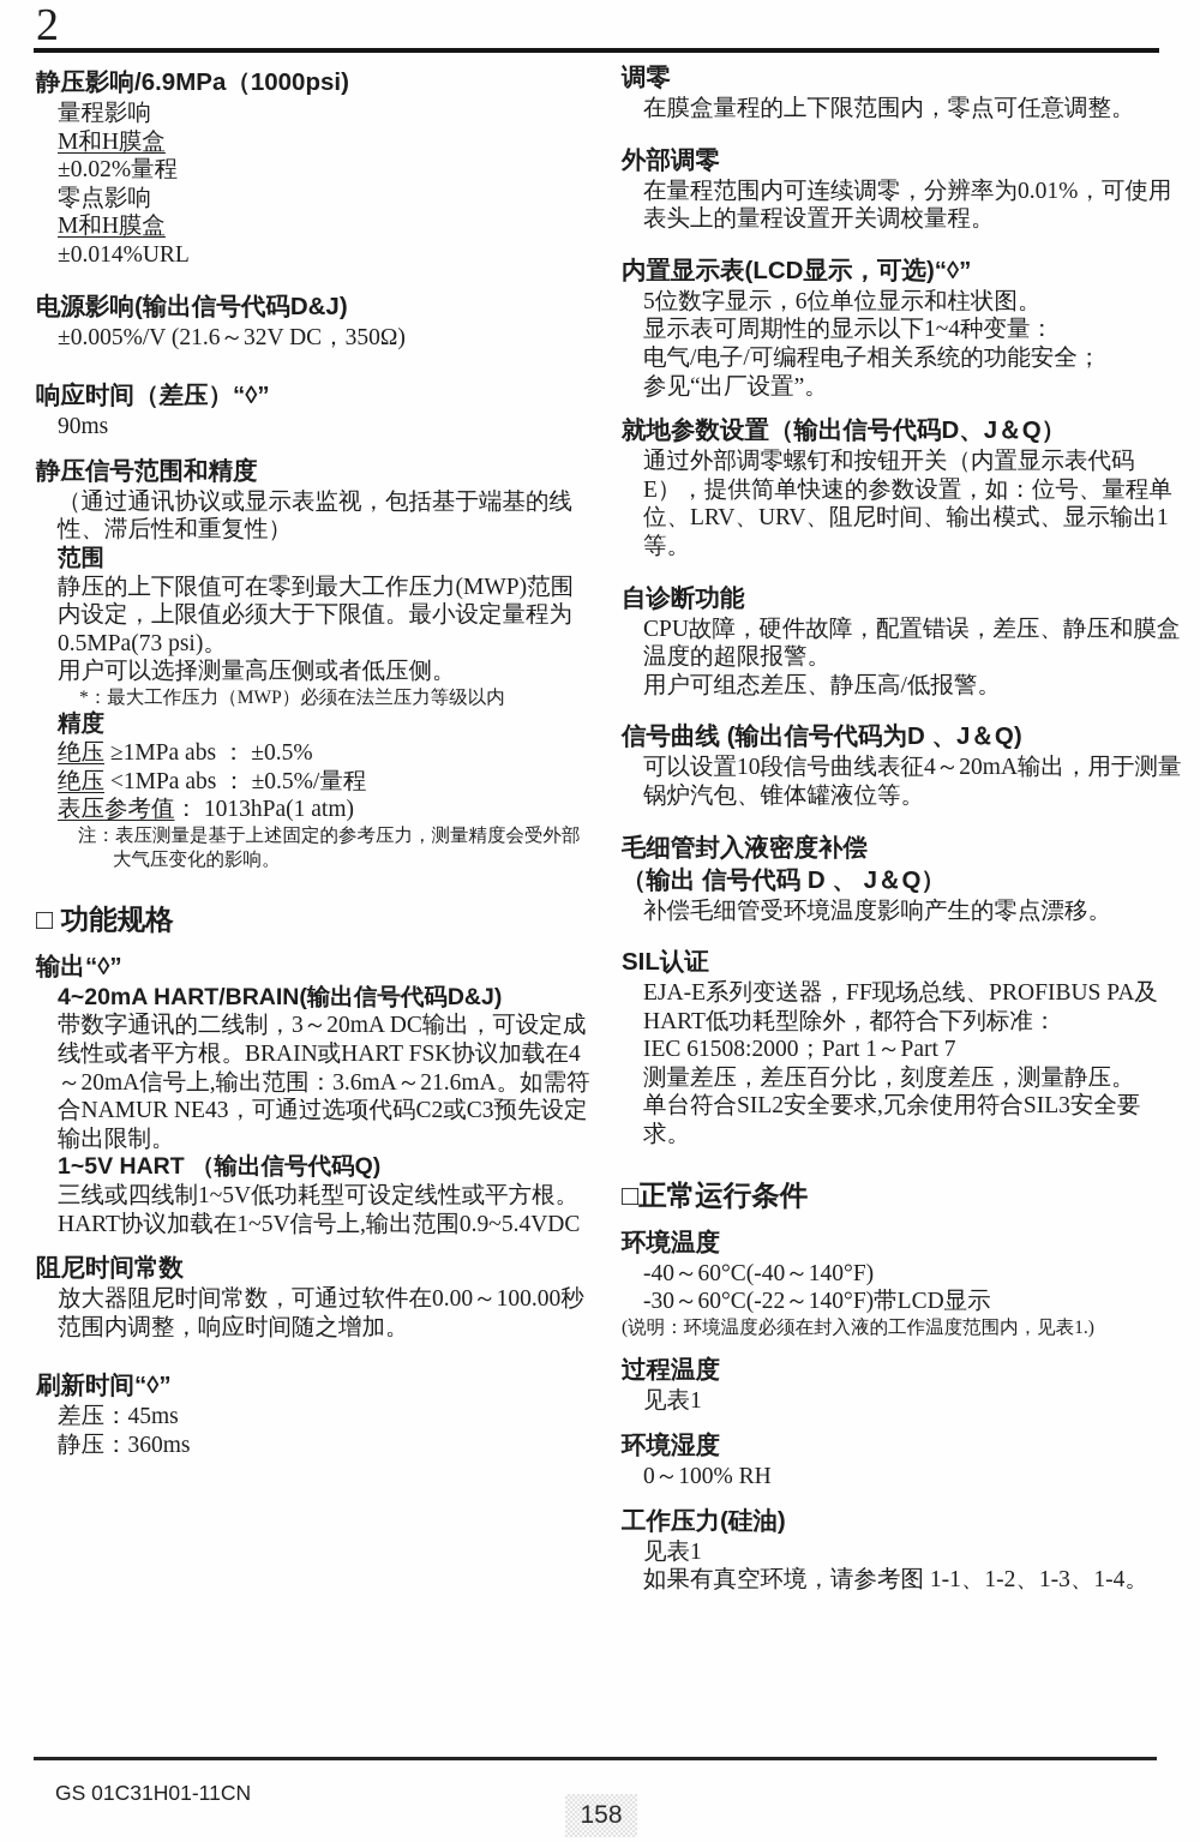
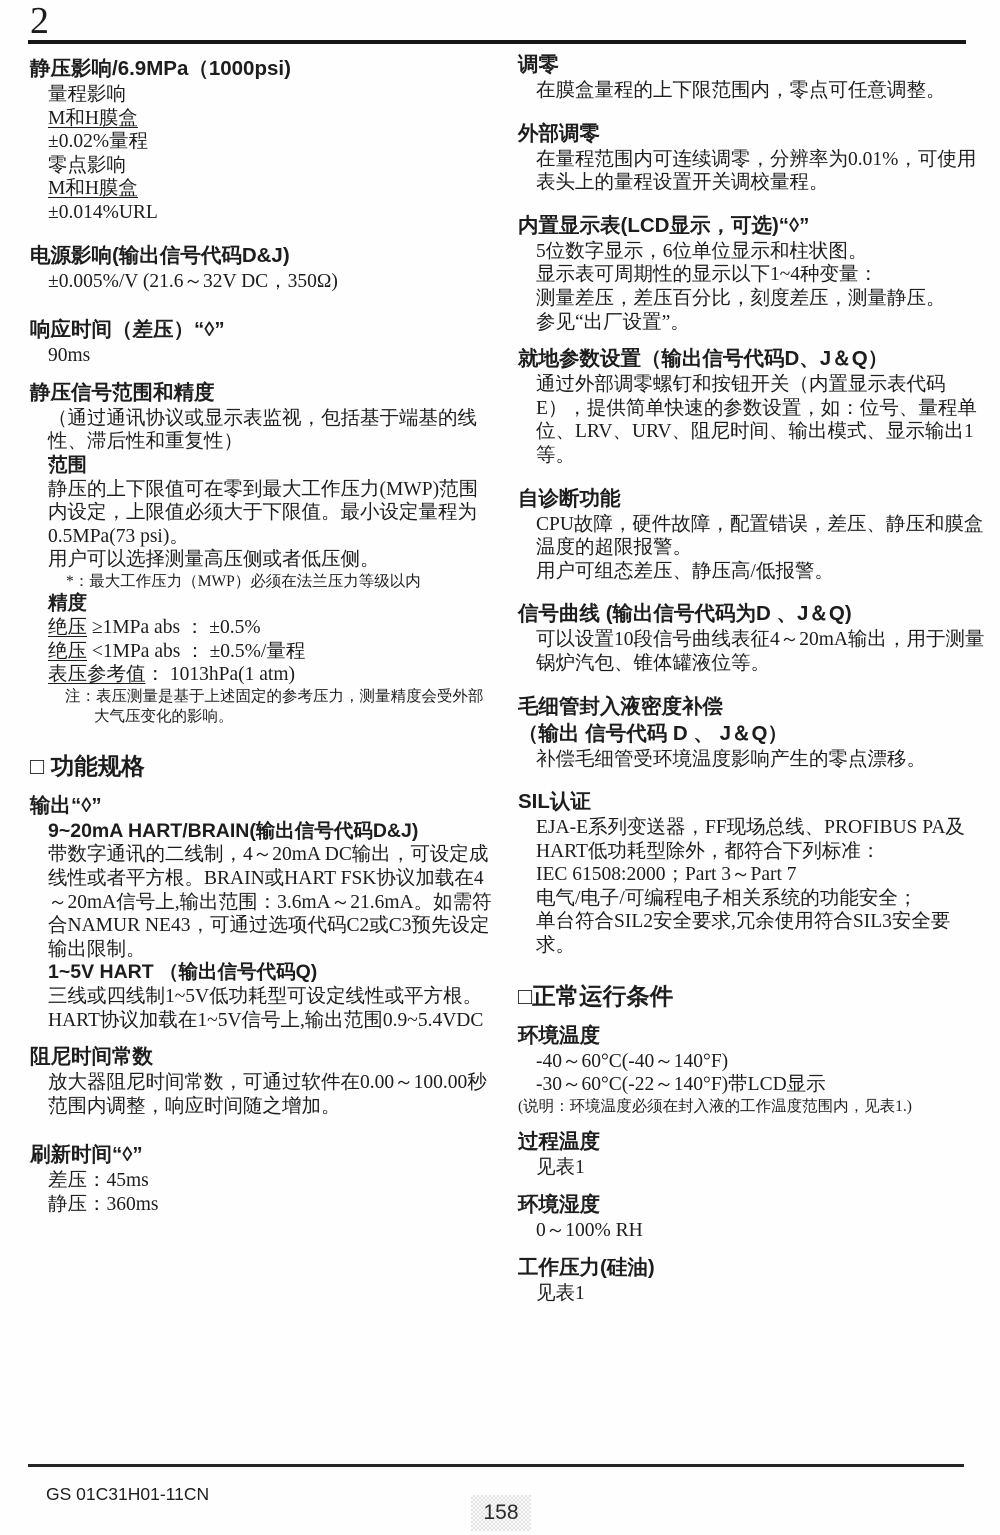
  2
  静压影响/6.9MPa（1000psi)
  量程影响
  M和H膜盒
  ±0.02%量程
  零点影响
  M和H膜盒
  ±0.014%URL
  电源影响(输出信号代码D&J)
  ±0.005%/V (21.6～32V DC，350Ω)
  响应时间（差压）“◊”
  90ms
  静压信号范围和精度
  （通过通讯协议或显示表监视，包括基于端基的线性、滞后性和重复性）
  范围
  静压的上下限值可在零到最大工作压力(MWP)范围内设定，上限值必须大于下限值。最小设定量程为0.5MPa(73 psi)。
  用户可以选择测量高压侧或者低压侧。
  *：最大工作压力（MWP）必须在法兰压力等级以内
  精度
  绝压 ≥1MPa abs ： ±0.5%
  绝压 <1MPa abs ： ±0.5%/量程
  表压参考值： 1013hPa(1 atm)
  注：表压测量是基于上述固定的参考压力，测量精度会受外部大气压变化的影响。
  □ 功能规格
  输出“◊”
- 4~20mA HART/BRAIN(输出信号代码D&J)
+ 9~20mA HART/BRAIN(输出信号代码D&J)
- 带数字通讯的二线制，3～20mA DC输出，可设定成线性或者平方根。BRAIN或HART FSK协议加载在4～20mA信号上,输出范围：3.6mA～21.6mA。如需符合NAMUR NE43，可通过选项代码C2或C3预先设定输出限制。
+ 带数字通讯的二线制，4～20mA DC输出，可设定成线性或者平方根。BRAIN或HART FSK协议加载在4～20mA信号上,输出范围：3.6mA～21.6mA。如需符合NAMUR NE43，可通过选项代码C2或C3预先设定输出限制。
  1~5V HART （输出信号代码Q)
  三线或四线制1~5V低功耗型可设定线性或平方根。HART协议加载在1~5V信号上,输出范围0.9~5.4VDC
  阻尼时间常数
  放大器阻尼时间常数，可通过软件在0.00～100.00秒范围内调整，响应时间随之增加。
  刷新时间“◊”
  差压：45ms
  静压：360ms
  调零
  在膜盒量程的上下限范围内，零点可任意调整。
  外部调零
  在量程范围内可连续调零，分辨率为0.01%，可使用表头上的量程设置开关调校量程。
  内置显示表(LCD显示，可选)“◊”
  5位数字显示，6位单位显示和柱状图。
  显示表可周期性的显示以下1~4种变量：
- 电气/电子/可编程电子相关系统的功能安全；
+ 测量差压，差压百分比，刻度差压，测量静压。
  参见“出厂设置”。
  就地参数设置（输出信号代码D、J＆Q）
  通过外部调零螺钉和按钮开关（内置显示表代码E），提供简单快速的参数设置，如：位号、量程单位、LRV、URV、阻尼时间、输出模式、显示输出1等。
  自诊断功能
  CPU故障，硬件故障，配置错误，差压、静压和膜盒温度的超限报警。
  用户可组态差压、静压高/低报警。
  信号曲线 (输出信号代码为D 、J＆Q)
  可以设置10段信号曲线表征4～20mA输出，用于测量锅炉汽包、锥体罐液位等。
  毛细管封入液密度补偿
  （输出 信号代码 D 、 J＆Q）
  补偿毛细管受环境温度影响产生的零点漂移。
  SIL认证
  EJA-E系列变送器，FF现场总线、PROFIBUS PA及HART低功耗型除外，都符合下列标准：
- IEC 61508:2000；Part 1～Part 7
+ IEC 61508:2000；Part 3～Part 7
- 测量差压，差压百分比，刻度差压，测量静压。
+ 电气/电子/可编程电子相关系统的功能安全；
  单台符合SIL2安全要求,冗余使用符合SIL3安全要求。
  □正常运行条件
  环境温度
  -40～60°C(-40～140°F)
  -30～60°C(-22～140°F)带LCD显示
  (说明：环境温度必须在封入液的工作温度范围内，见表1.)
  过程温度
  见表1
  环境湿度
  0～100% RH
  工作压力(硅油)
  见表1
- 如果有真空环境，请参考图 1-1、1-2、1-3、1-4。
  GS 01C31H01-11CN
  158
